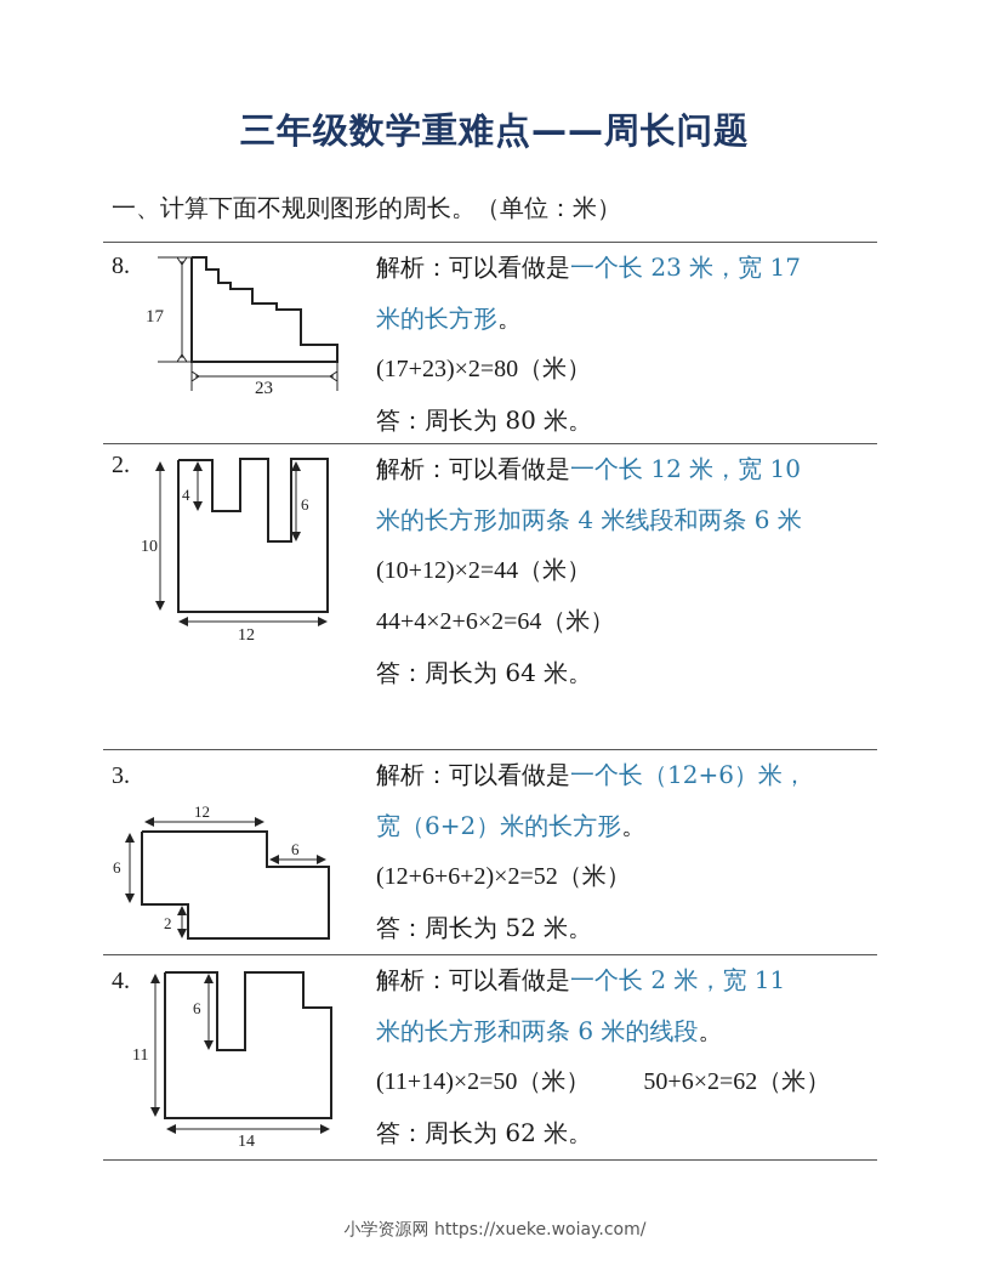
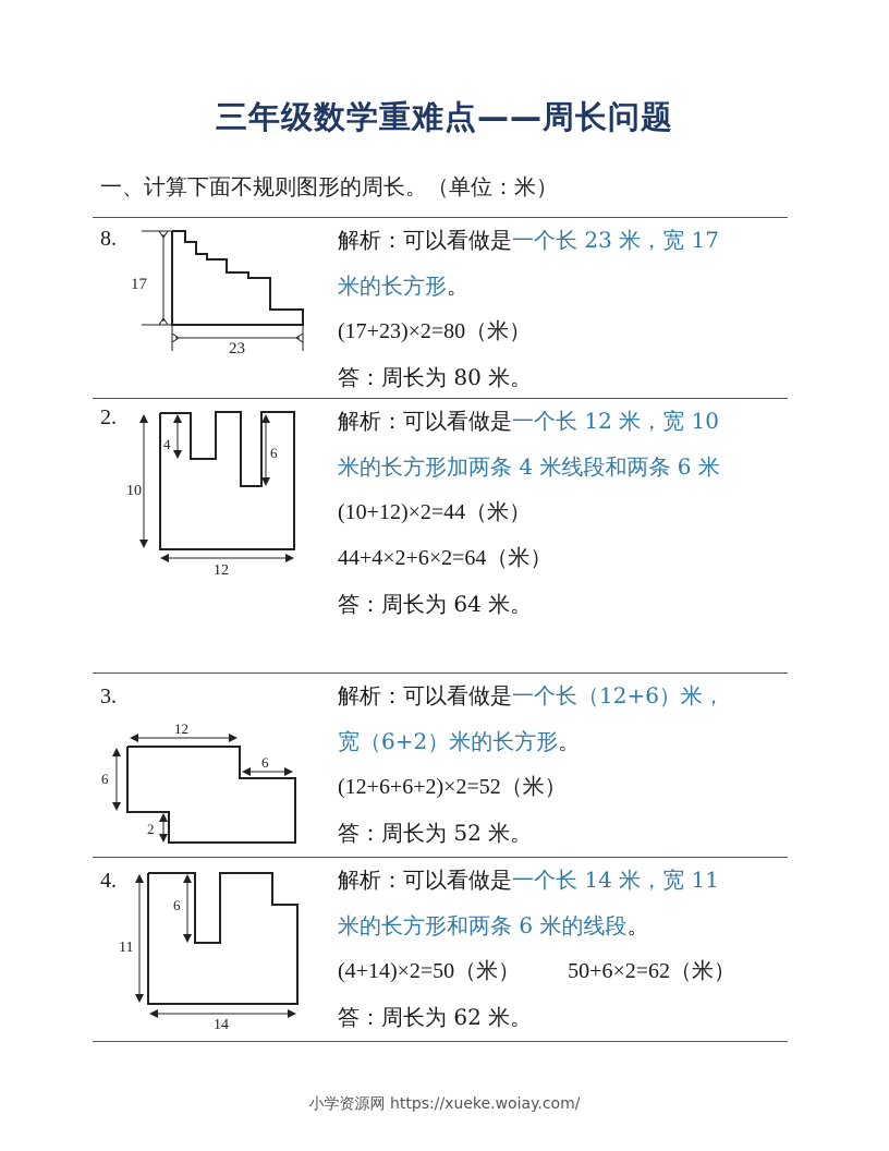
  三年级数学重难点——周长问题
  一、计算下面不规则图形的周长。（单位：米）
  8.
  17
  23
  解析：可以看做是一个长 23 米，宽 17
  米的长方形。
  (17+23)×2=80（米）
  答：周长为 80 米。
  2.
  10
  12
  4
  6
  解析：可以看做是一个长 12 米，宽 10
  米的长方形加两条 4 米线段和两条 6 米
  (10+12)×2=44（米）
  44+4×2+6×2=64（米）
  答：周长为 64 米。
  3.
  12
  6
  6
  2
  解析：可以看做是一个长（12+6）米，
  宽（6+2）米的长方形。
  (12+6+6+2)×2=52（米）
  答：周长为 52 米。
  4.
  11
  14
  6
- 解析：可以看做是一个长 2 米，宽 11
+ 解析：可以看做是一个长 14 米，宽 11
  米的长方形和两条 6 米的线段。
- (11+14)×2=50（米） 50+6×2=62（米）
+ (4+14)×2=50（米） 50+6×2=62（米）
  答：周长为 62 米。
  小学资源网 https://xueke.woiay.com/
